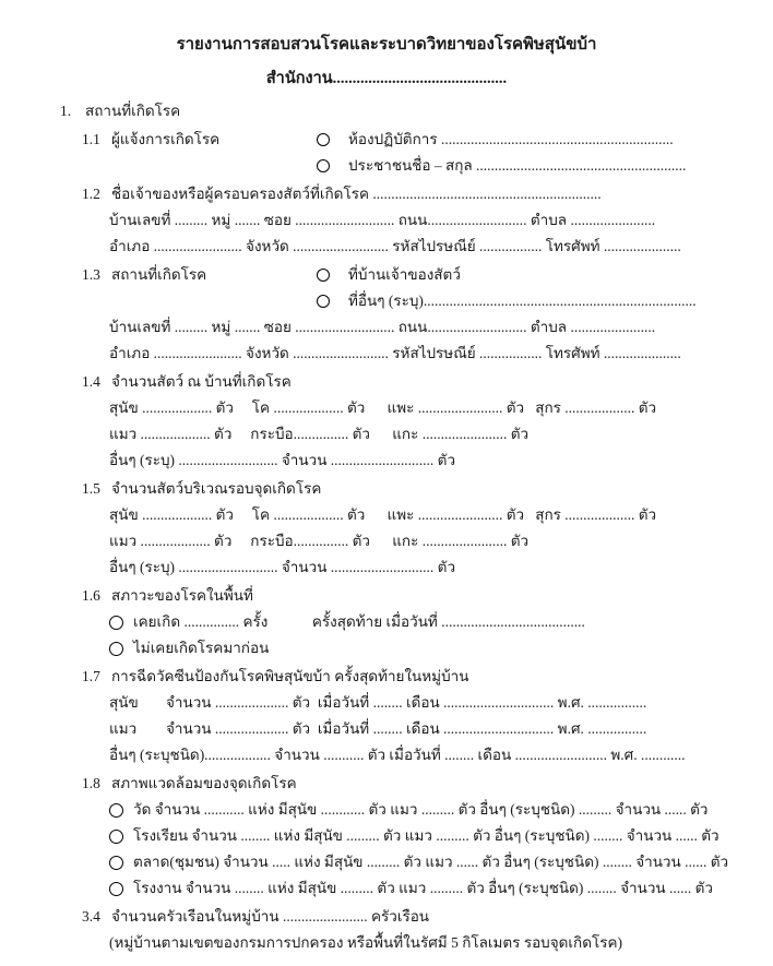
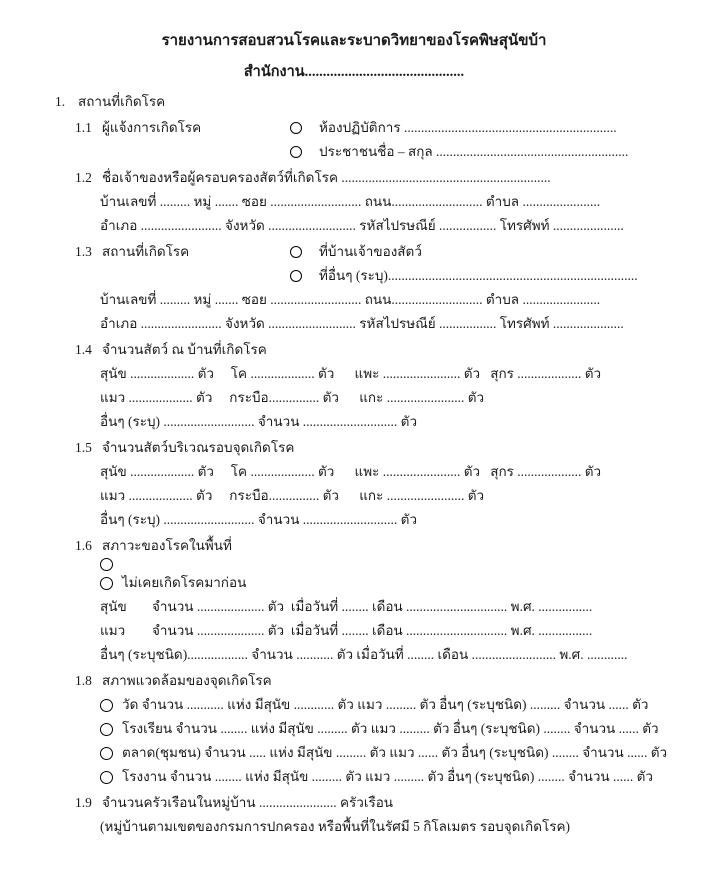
  รายงานการสอบสวนโรคและระบาดวิทยาของโรคพิษสุนัขบ้า
  สำนักงาน............................................
  1.
  สถานที่เกิดโรค
  1.1
  ผู้แจ้งการเกิดโรค
  ห้องปฏิบัติการ ...............................................................
  ประชาชนชื่อ – สกุล .........................................................
  1.2
  ชื่อเจ้าของหรือผู้ครอบครองสัตว์ที่เกิดโรค ..............................................................
  บ้านเลขที่ ......... หมู่ ....... ซอย ........................... ถนน........................... ตำบล .......................
  อำเภอ ........................ จังหวัด .......................... รหัสไปรษณีย์ ................. โทรศัพท์ .....................
  1.3
  สถานที่เกิดโรค
  ที่บ้านเจ้าของสัตว์
  ที่อื่นๆ (ระบุ)..........................................................................
  บ้านเลขที่ ......... หมู่ ....... ซอย ........................... ถนน........................... ตำบล .......................
  อำเภอ ........................ จังหวัด .......................... รหัสไปรษณีย์ ................. โทรศัพท์ .....................
  1.4
  จำนวนสัตว์ ณ บ้านที่เกิดโรค
  สุนัข ................... ตัว โค ................... ตัว แพะ ....................... ตัว สุกร ................... ตัว
  แมว ................... ตัว กระบือ............... ตัว แกะ ....................... ตัว
  อื่นๆ (ระบุ) ........................... จำนวน ............................ ตัว
  1.5
  จำนวนสัตว์บริเวณรอบจุดเกิดโรค
  สุนัข ................... ตัว โค ................... ตัว แพะ ....................... ตัว สุกร ................... ตัว
  แมว ................... ตัว กระบือ............... ตัว แกะ ....................... ตัว
  อื่นๆ (ระบุ) ........................... จำนวน ............................ ตัว
  1.6
  สภาวะของโรคในพื้นที่
- เคยเกิด ............... ครั้ง ครั้งสุดท้าย เมื่อวันที่ .......................................
  ไม่เคยเกิดโรคมาก่อน
- 1.7
- การฉีดวัคซีนป้องกันโรคพิษสุนัขบ้า ครั้งสุดท้ายในหมู่บ้าน
  สุนัข
  จำนวน .................... ตัว เมื่อวันที่ ........ เดือน .............................. พ.ศ. ................
  แมว
  จำนวน .................... ตัว เมื่อวันที่ ........ เดือน .............................. พ.ศ. ................
  อื่นๆ (ระบุชนิด).................. จำนวน ........... ตัว เมื่อวันที่ ........ เดือน ......................... พ.ศ. ............
  1.8
  สภาพแวดล้อมของจุดเกิดโรค
  วัด จำนวน ........... แห่ง มีสุนัข ............ ตัว แมว ......... ตัว อื่นๆ (ระบุชนิด) ......... จำนวน ...... ตัว
  โรงเรียน จำนวน ........ แห่ง มีสุนัข ......... ตัว แมว ......... ตัว อื่นๆ (ระบุชนิด) ........ จำนวน ...... ตัว
  ตลาด(ชุมชน) จำนวน ..... แห่ง มีสุนัข ......... ตัว แมว ...... ตัว อื่นๆ (ระบุชนิด) ........ จำนวน ...... ตัว
  โรงงาน จำนวน ........ แห่ง มีสุนัข ......... ตัว แมว ......... ตัว อื่นๆ (ระบุชนิด) ........ จำนวน ...... ตัว
- 3.4
+ 1.9
  จำนวนครัวเรือนในหมู่บ้าน ....................... ครัวเรือน
  (หมู่บ้านตามเขตของกรมการปกครอง หรือพื้นที่ในรัศมี 5 กิโลเมตร รอบจุดเกิดโรค)
